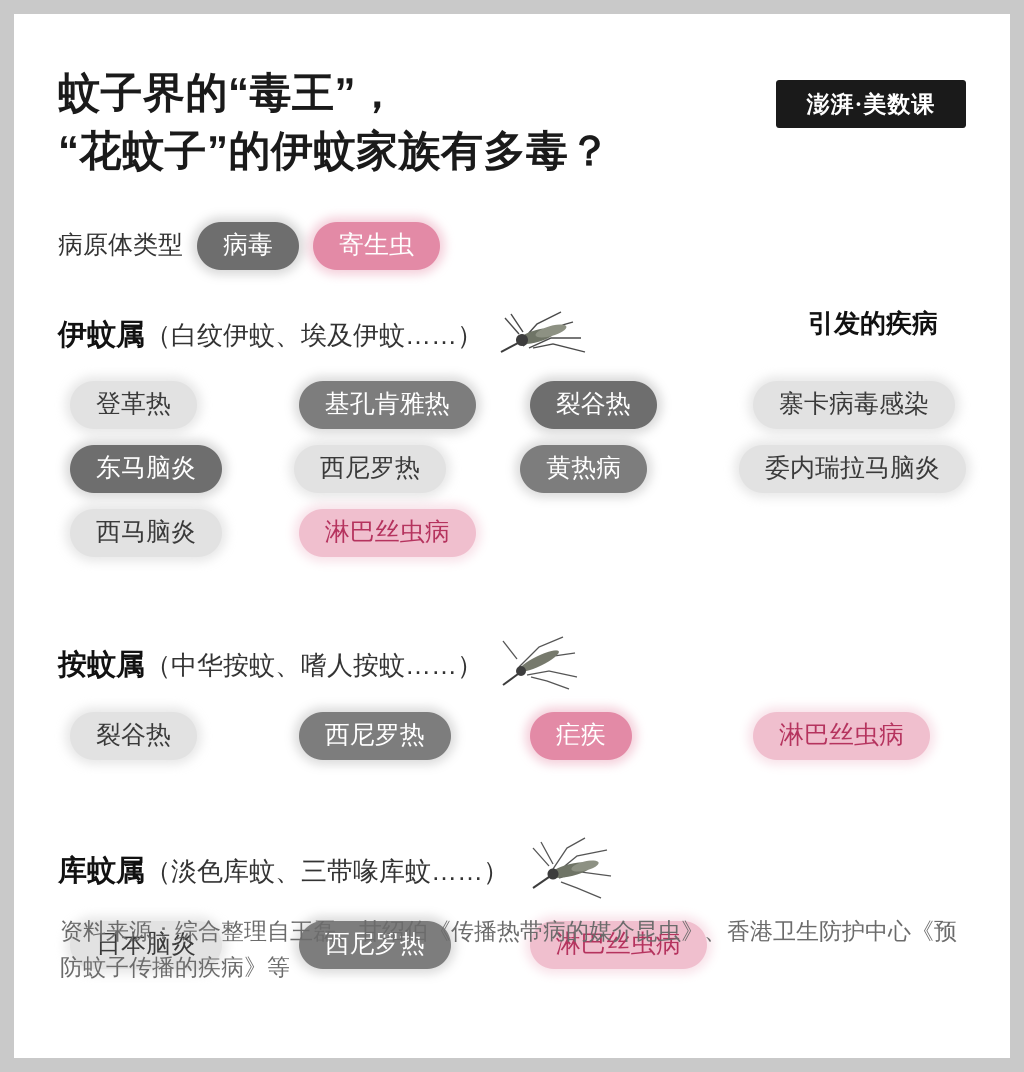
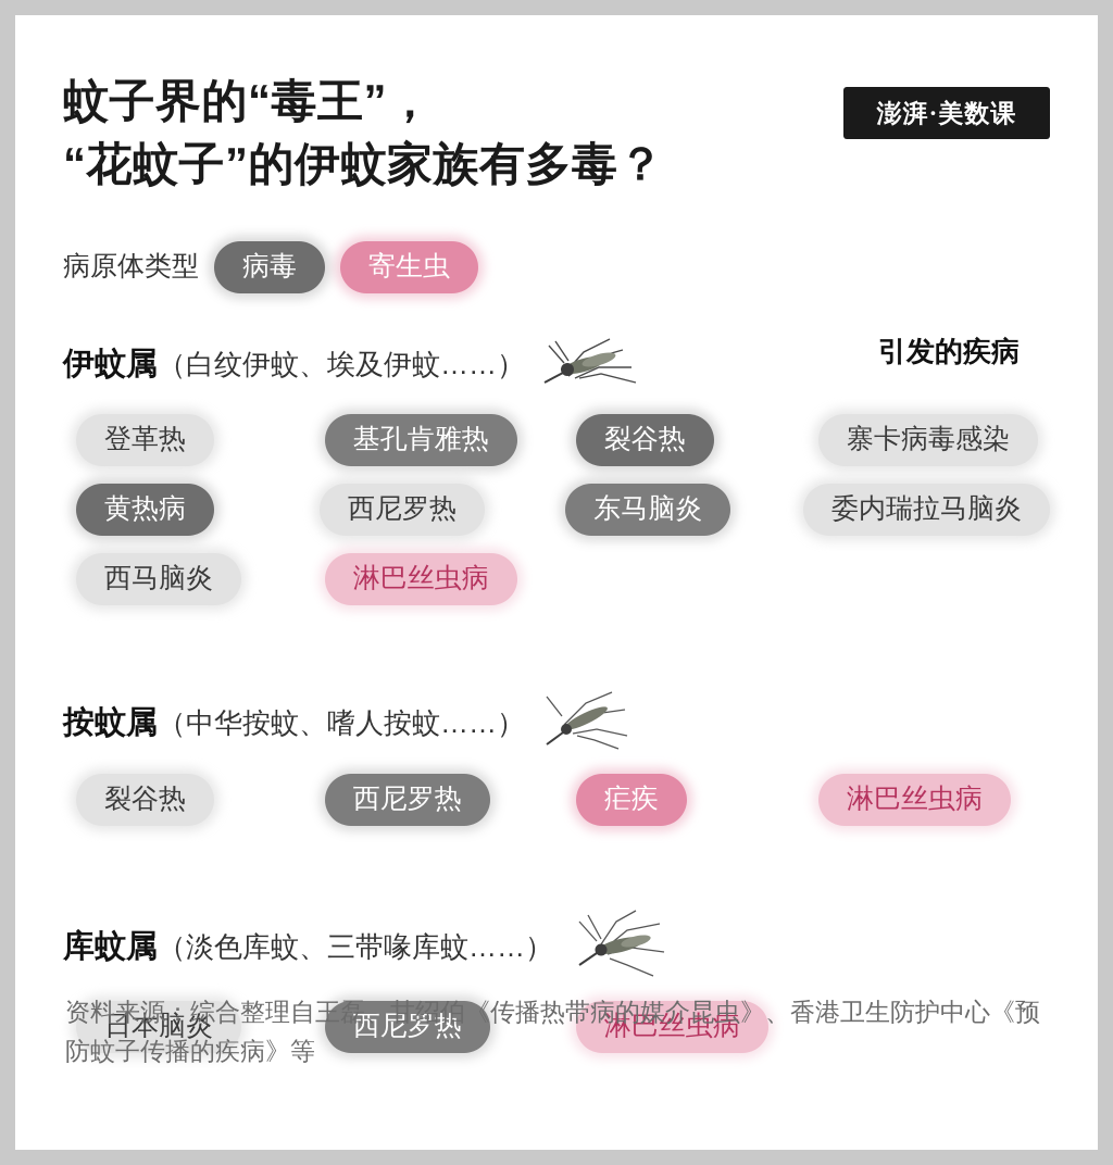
  蚊子界的“毒王”，
  “花蚊子”的伊蚊家族有多毒？
  澎湃·美数课
  病原体类型
  病毒
  寄生虫
  伊蚊属
  （白纹伊蚊、埃及伊蚊……）
  引发的疾病
  登革热
  基孔肯雅热
  裂谷热
  寨卡病毒感染
- 东马脑炎
+ 黄热病
  西尼罗热
- 黄热病
+ 东马脑炎
  委内瑞拉马脑炎
  西马脑炎
  淋巴丝虫病
  按蚊属
  （中华按蚊、嗜人按蚊……）
  裂谷热
  西尼罗热
  疟疾
  淋巴丝虫病
  库蚊属
  （淡色库蚊、三带喙库蚊……）
  日本脑炎
  西尼罗热
  淋巴丝虫病
  资料来源：综合整理自王磊、甘绍伯《传播热带病的媒介昆虫》、香港卫生防护中心《预防蚊子传播的疾病》等
